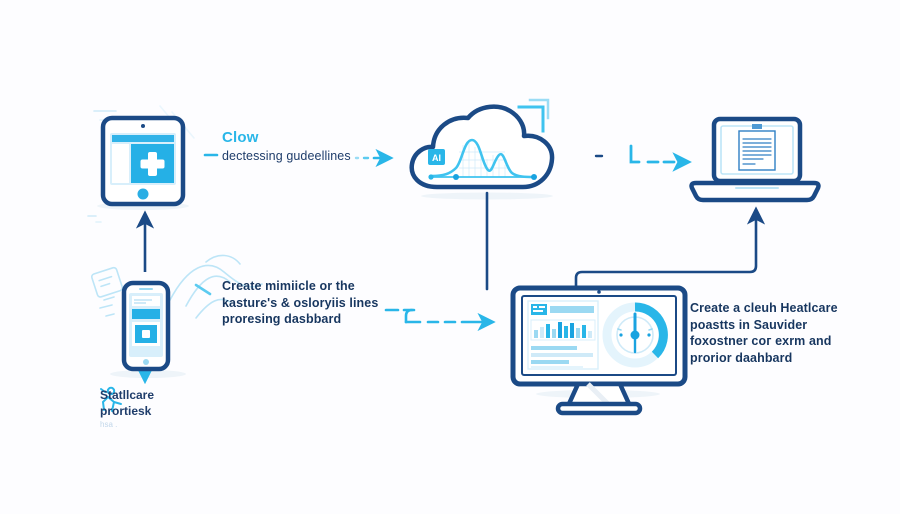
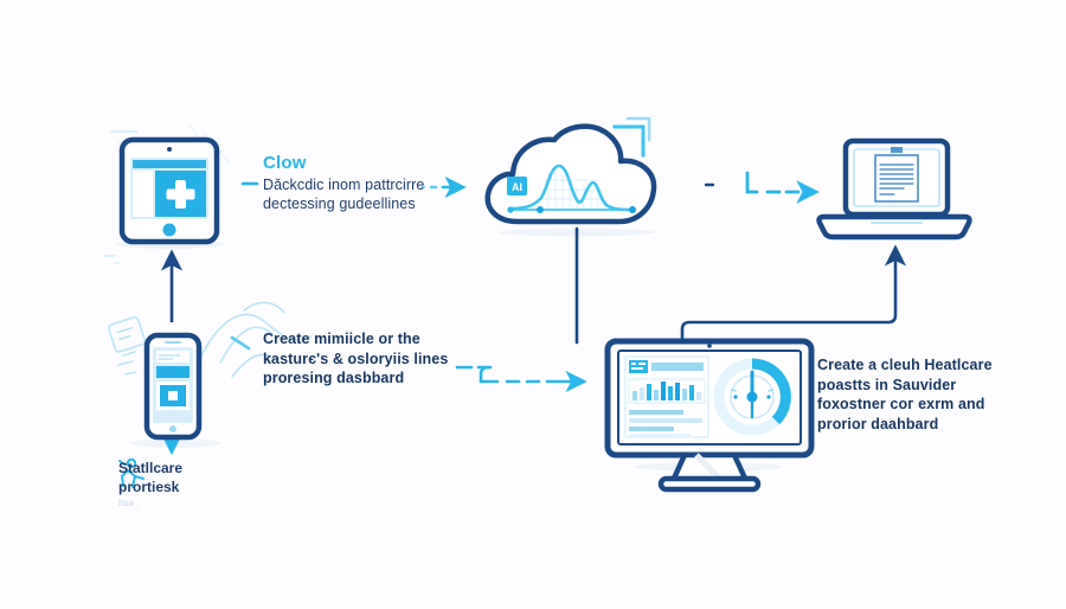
  AI
  Clow
+ Dǎckcdic inom pattrcirre
  dectessing gudeellines
  Create mimiicle or the
  kasturє's & osloryiis lines
  proresing dasbbard
  Create a cleuh Heatlcare
  poastts in Sauvider
  foxostner coг exrm and
  prorior daahbard
  Statllcare
  prortiesk
  hsa .
